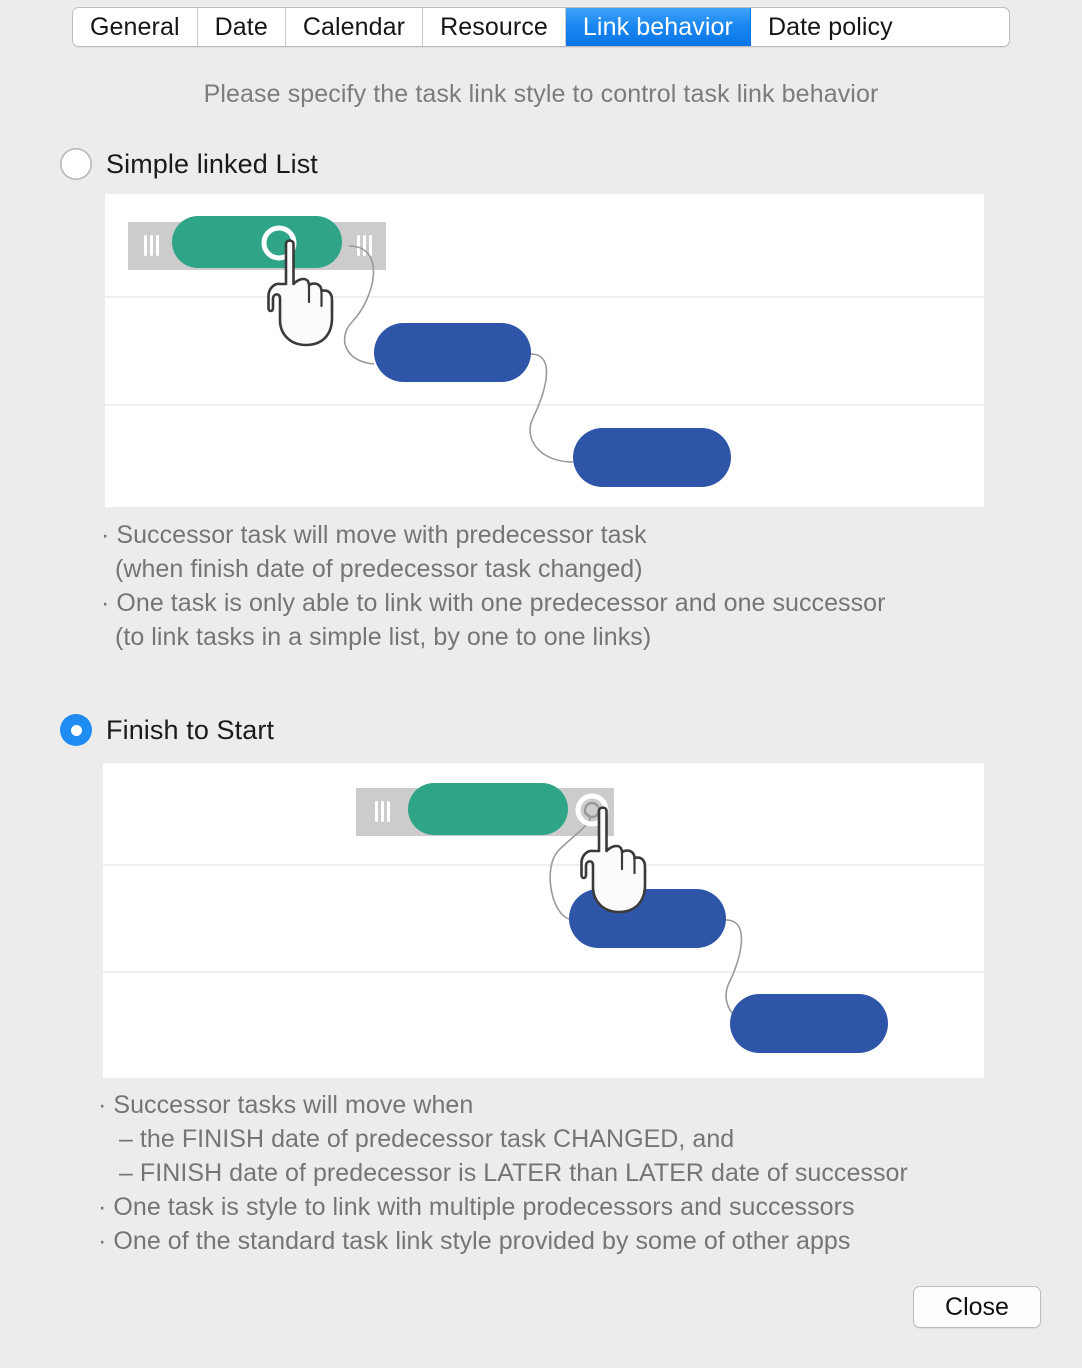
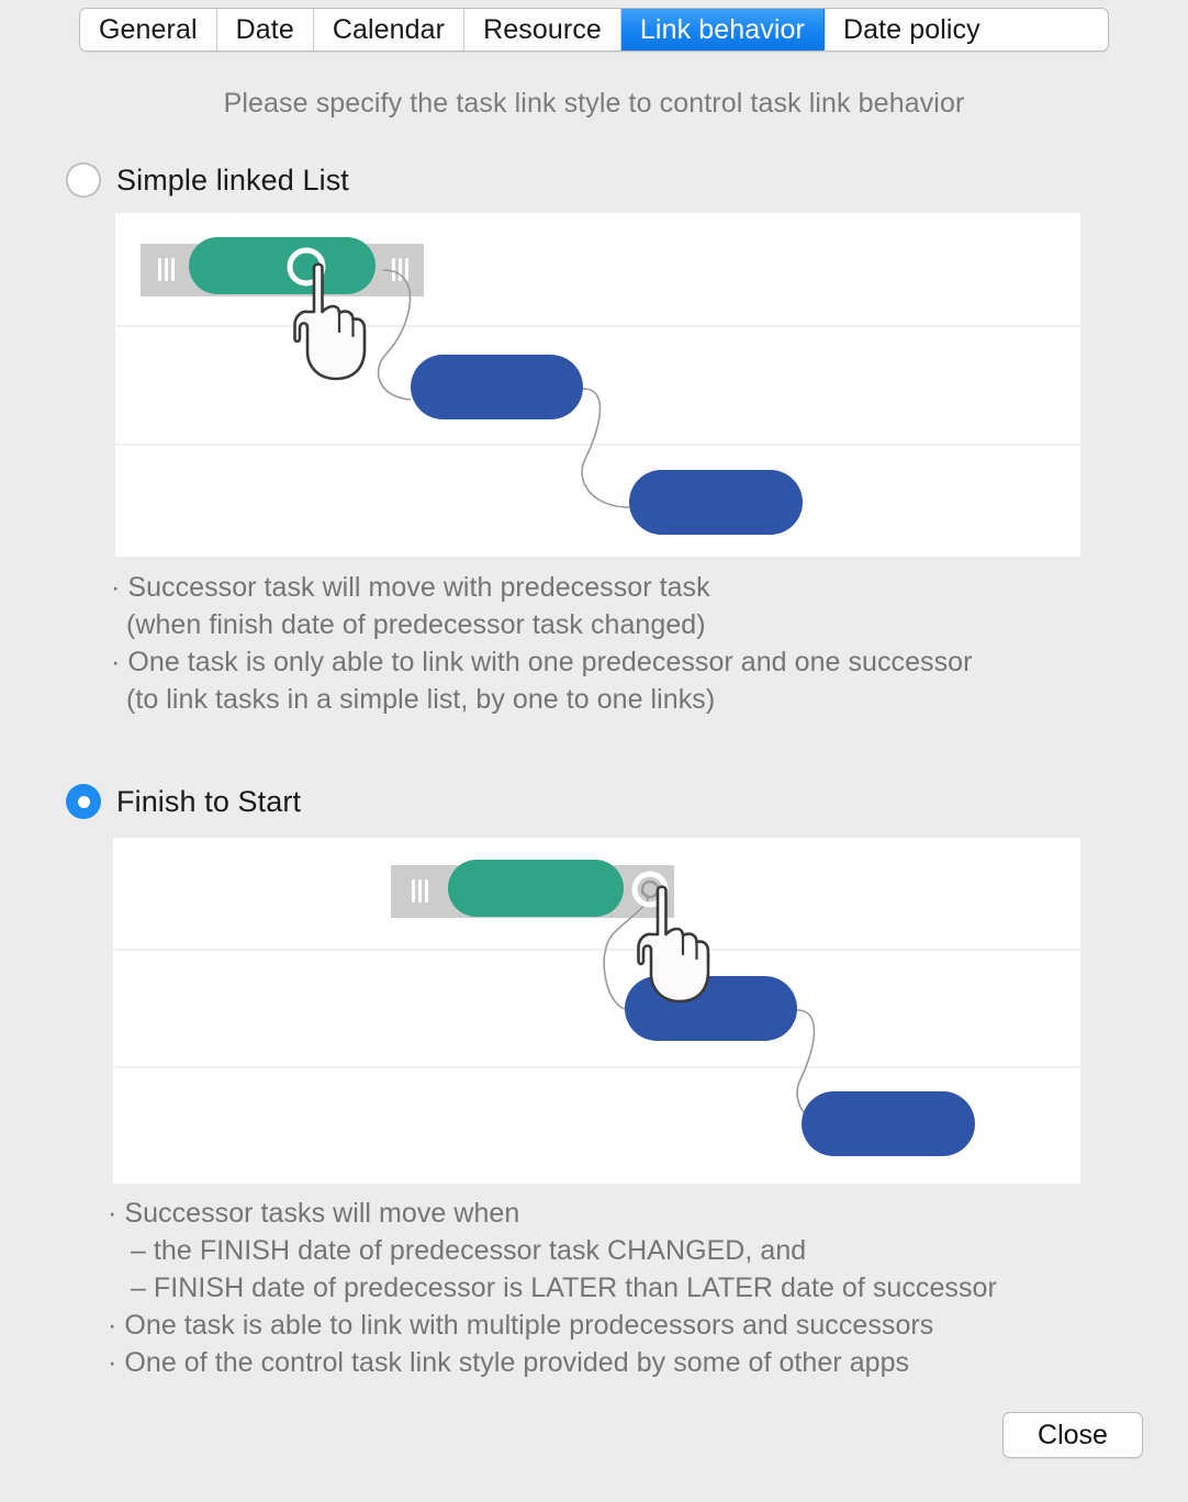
  General
  Date
  Calendar
  Resource
  Link behavior
  Date policy
  Please specify the task link style to control task link behavior
  Simple linked List
  · Successor task will move with predecessor task
  (when finish date of predecessor task changed)
  · One task is only able to link with one predecessor and one successor
  (to link tasks in a simple list, by one to one links)
  Finish to Start
  · Successor tasks will move when
  – the FINISH date of predecessor task CHANGED, and
  – FINISH date of predecessor is LATER than LATER date of successor
- · One task is style to link with multiple prodecessors and successors
+ · One task is able to link with multiple prodecessors and successors
- · One of the standard task link style provided by some of other apps
+ · One of the control task link style provided by some of other apps
  Close
